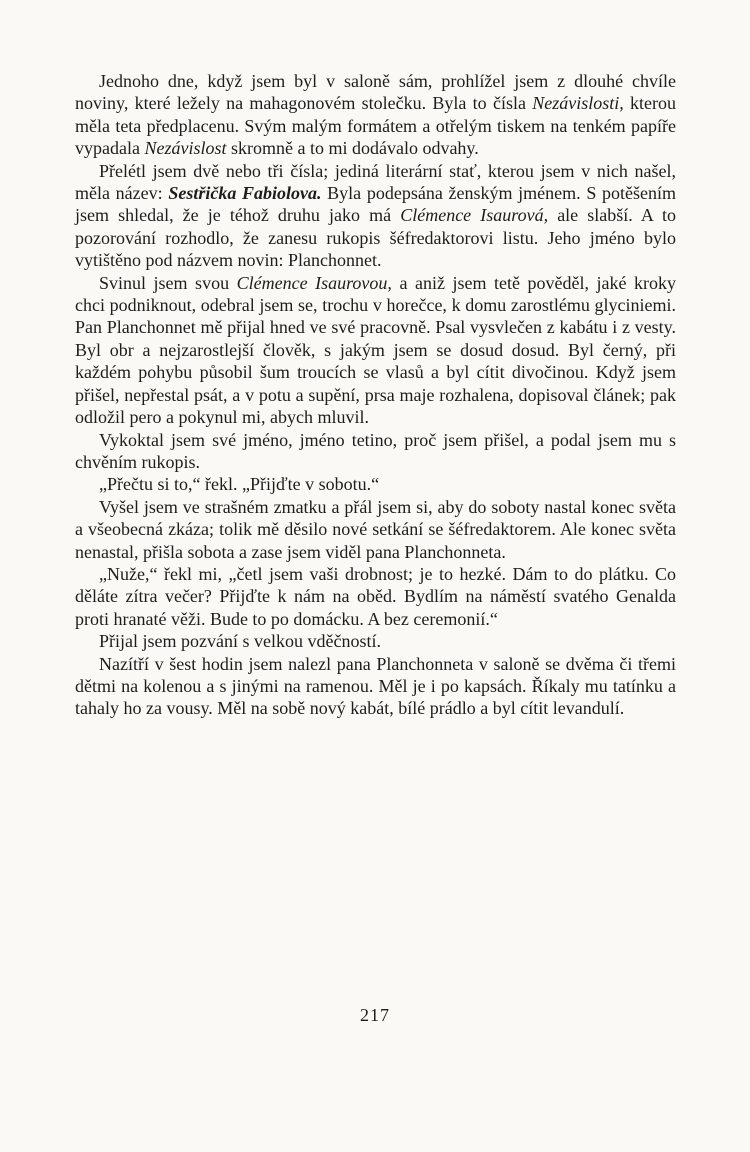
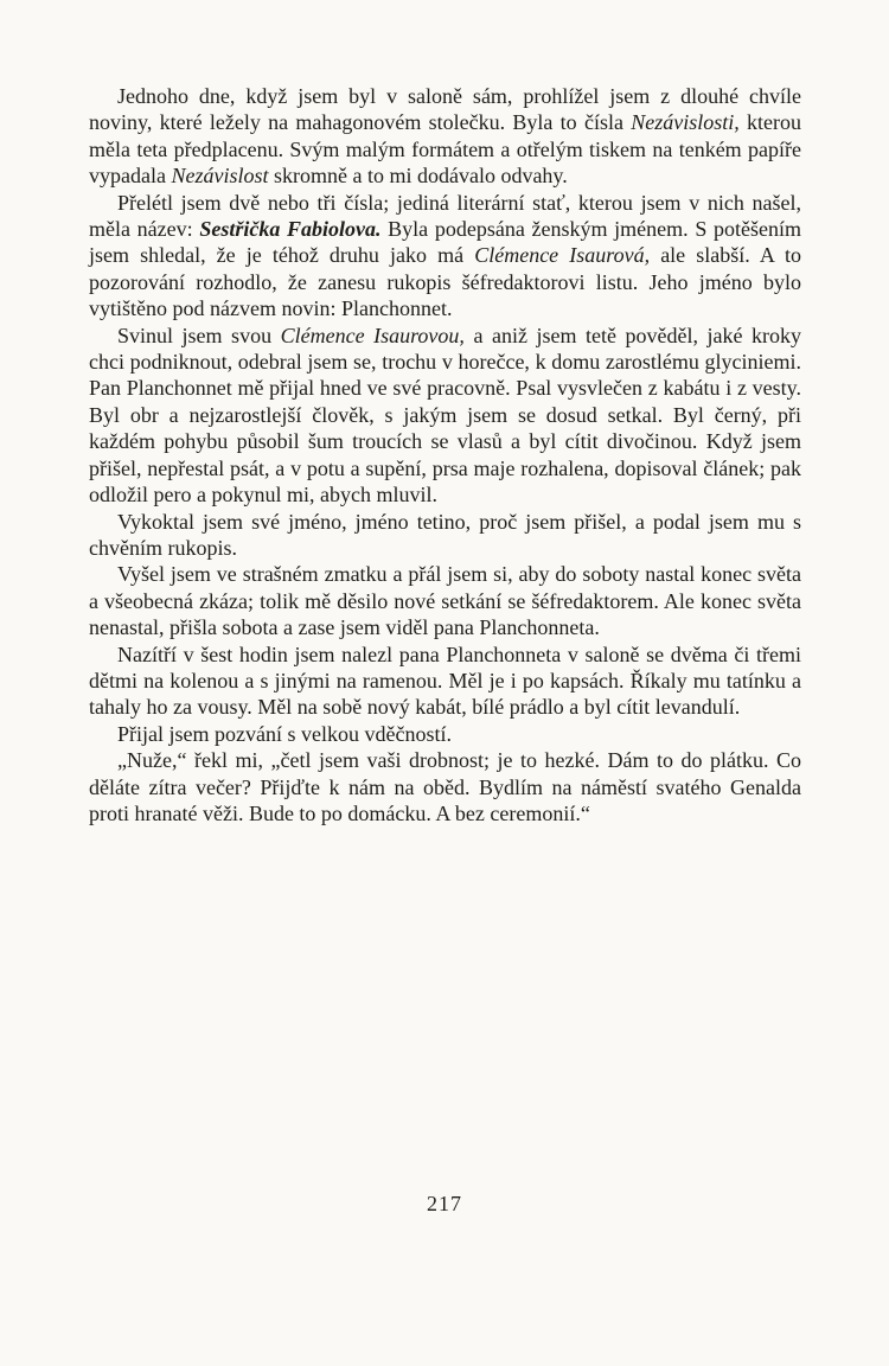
  Jednoho dne, když jsem byl v saloně sám, prohlížel jsem z dlouhé chvíle noviny, které ležely na mahagonovém stolečku. Byla to čísla Nezávislosti, kterou měla teta předplacenu. Svým malým formátem a otřelým tiskem na tenkém papíře vypadala Nezávislost skromně a to mi dodávalo odvahy.
  Přelétl jsem dvě nebo tři čísla; jediná literární stať, kterou jsem v nich našel, měla název: Sestřička Fabiolova. Byla podepsána ženským jménem. S potěšením jsem shledal, že je téhož druhu jako má Clémence Isaurová, ale slabší. A to pozorování rozhodlo, že zanesu rukopis šéfredaktorovi listu. Jeho jméno bylo vytištěno pod názvem novin: Planchonnet.
- Svinul jsem svou Clémence Isaurovou, a aniž jsem tetě pověděl, jaké kroky chci podniknout, odebral jsem se, trochu v horečce, k domu zarostlému glyciniemi. Pan Planchonnet mě přijal hned ve své pracovně. Psal vysvlečen z kabátu i z vesty. Byl obr a nejzarostlejší člověk, s jakým jsem se dosud dosud. Byl černý, při každém pohybu působil šum troucích se vlasů a byl cítit divočinou. Když jsem přišel, nepřestal psát, a v potu a supění, prsa maje rozhalena, dopisoval článek; pak odložil pero a pokynul mi, abych mluvil.
+ Svinul jsem svou Clémence Isaurovou, a aniž jsem tetě pověděl, jaké kroky chci podniknout, odebral jsem se, trochu v horečce, k domu zarostlému glyciniemi. Pan Planchonnet mě přijal hned ve své pracovně. Psal vysvlečen z kabátu i z vesty. Byl obr a nejzarostlejší člověk, s jakým jsem se dosud setkal. Byl černý, při každém pohybu působil šum troucích se vlasů a byl cítit divočinou. Když jsem přišel, nepřestal psát, a v potu a supění, prsa maje rozhalena, dopisoval článek; pak odložil pero a pokynul mi, abych mluvil.
  Vykoktal jsem své jméno, jméno tetino, proč jsem přišel, a podal jsem mu s chvěním rukopis.
- „Přečtu si to,“ řekl. „Přijďte v sobotu.“
  Vyšel jsem ve strašném zmatku a přál jsem si, aby do soboty nastal konec světa a všeobecná zkáza; tolik mě děsilo nové setkání se šéfredaktorem. Ale konec světa nenastal, přišla sobota a zase jsem viděl pana Planchonneta.
- „Nuže,“ řekl mi, „četl jsem vaši drobnost; je to hezké. Dám to do plátku. Co děláte zítra večer? Přijďte k nám na oběd. Bydlím na náměstí svatého Genalda proti hranaté věži. Bude to po domácku. A bez ceremonií.“
+ Nazítří v šest hodin jsem nalezl pana Planchonneta v saloně se dvěma či třemi dětmi na kolenou a s jinými na ramenou. Měl je i po kapsách. Říkaly mu tatínku a tahaly ho za vousy. Měl na sobě nový kabát, bílé prádlo a byl cítit levandulí.
  Přijal jsem pozvání s velkou vděčností.
- Nazítří v šest hodin jsem nalezl pana Planchonneta v saloně se dvěma či třemi dětmi na kolenou a s jinými na ramenou. Měl je i po kapsách. Říkaly mu tatínku a tahaly ho za vousy. Měl na sobě nový kabát, bílé prádlo a byl cítit levandulí.
+ „Nuže,“ řekl mi, „četl jsem vaši drobnost; je to hezké. Dám to do plátku. Co děláte zítra večer? Přijďte k nám na oběd. Bydlím na náměstí svatého Genalda proti hranaté věži. Bude to po domácku. A bez ceremonií.“
  217
